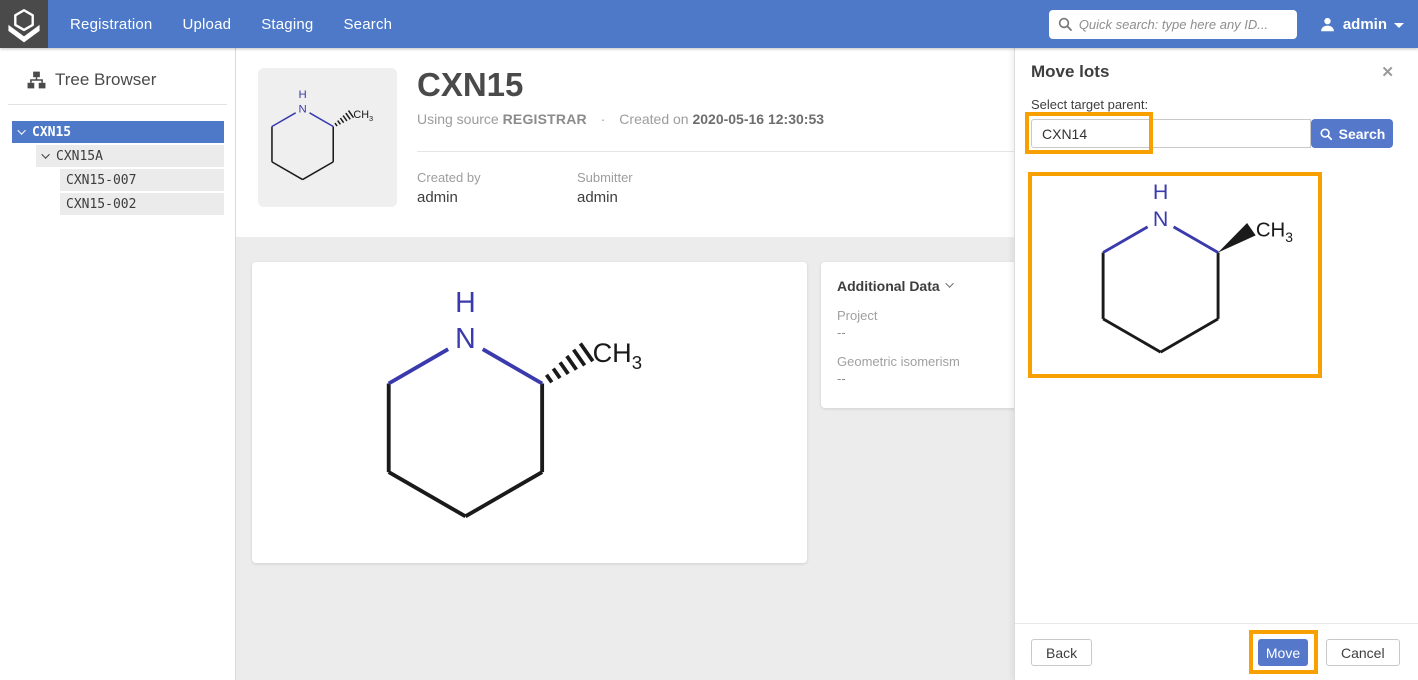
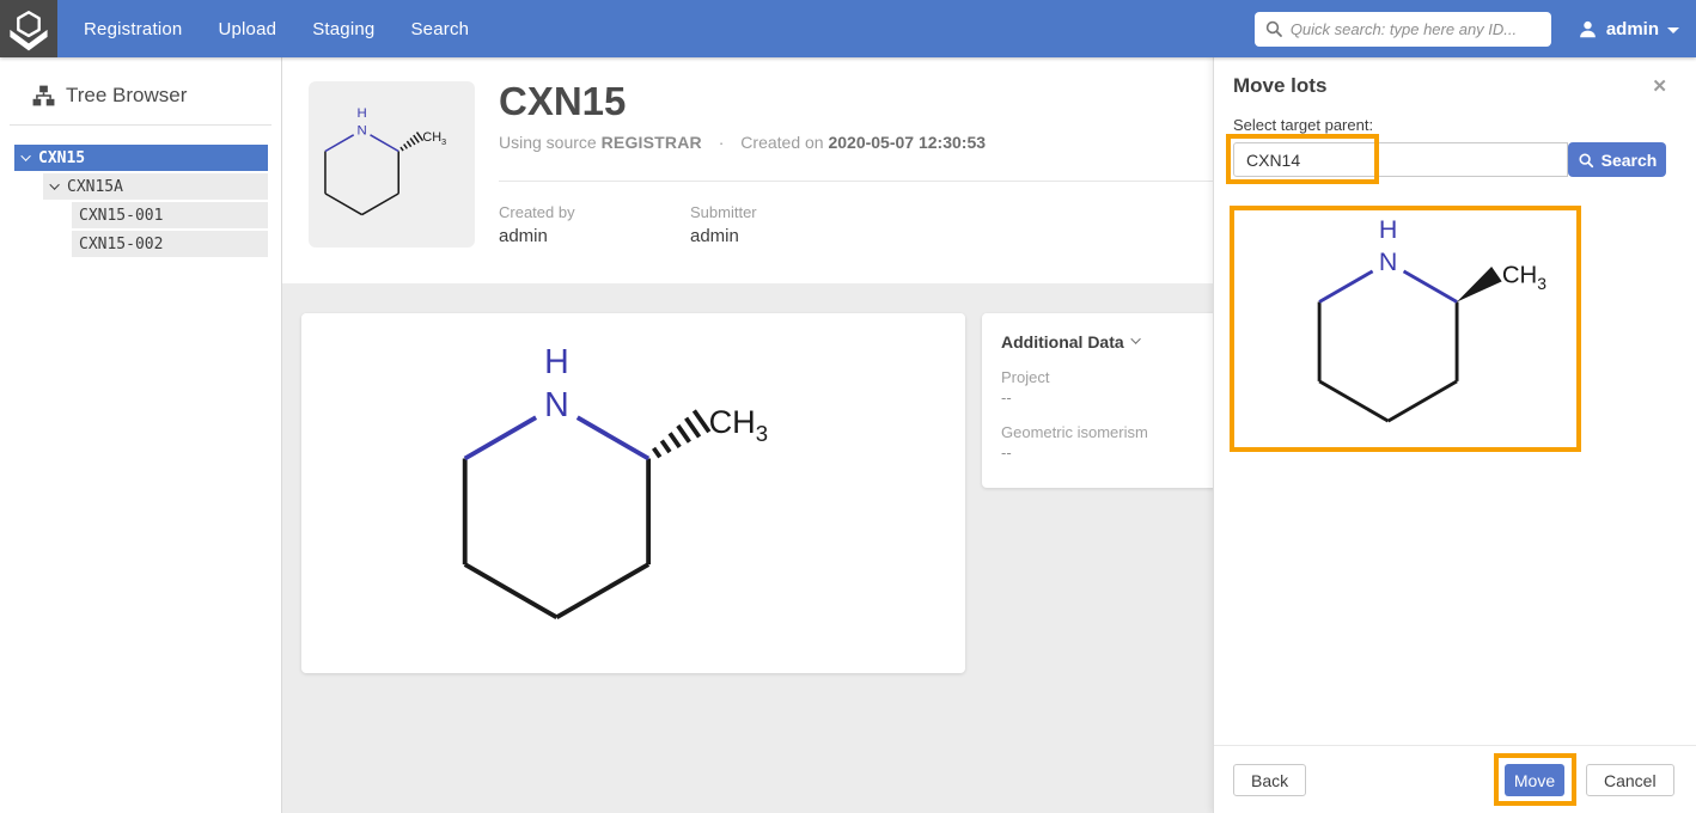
  Registration
  Upload
  Staging
  Search
  Quick search: type here any ID...
  admin
  Tree Browser
  CXN15
  CXN15A
- CXN15-007
+ CXN15-001
  CXN15-002
  N
  H
  CH3
  CXN15
- Using source REGISTRAR · Created on 2020-05-16 12:30:53
+ Using source REGISTRAR · Created on 2020-05-07 12:30:53
  Created by
  admin
  Submitter
  admin
  N
  H
  CH3
  Additional Data
  Project
  --
  Geometric isomerism
  --
  Move lots
  ✕
  Select target parent:
  CXN14
  Search
  N
  H
  CH3
  Back
  Move
  Cancel
